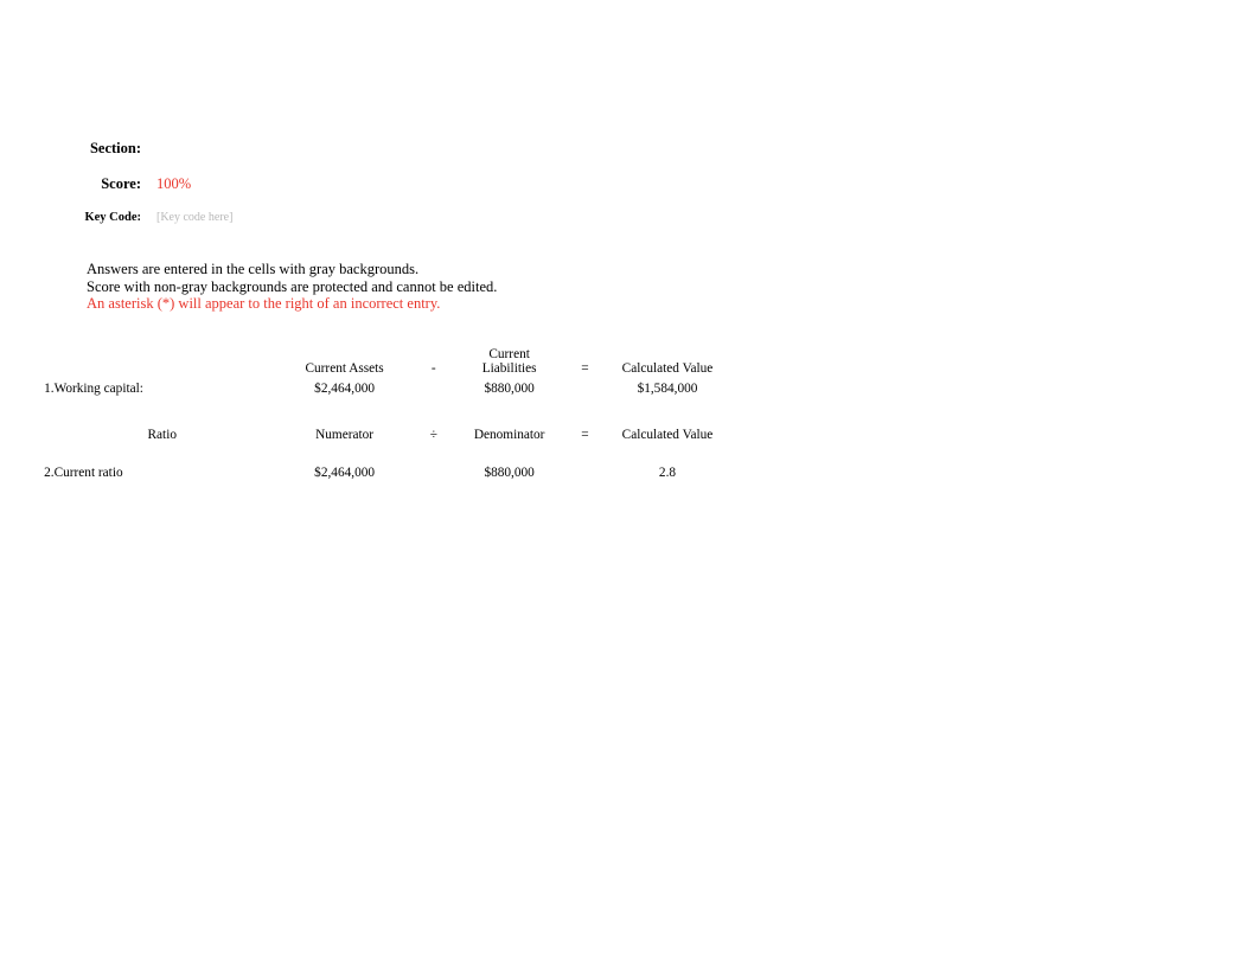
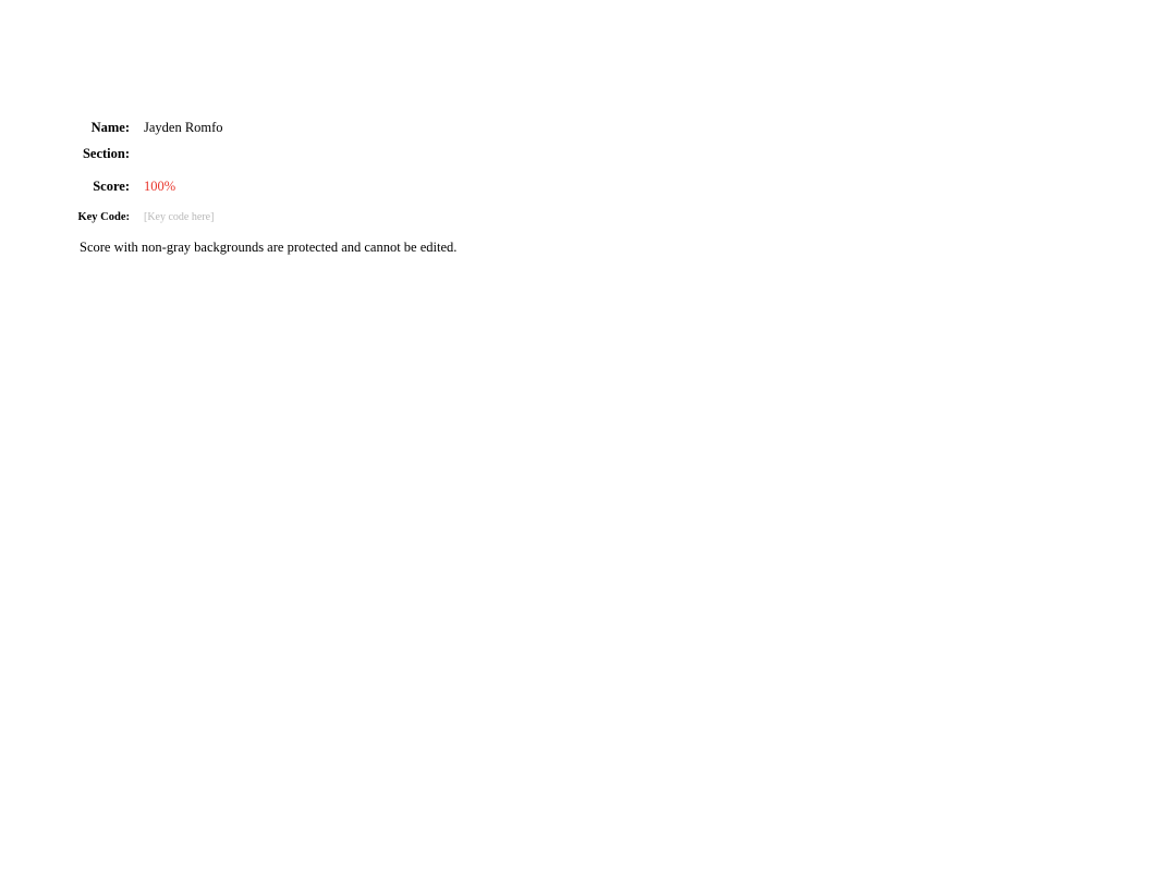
+ Name:
+ Jayden Romfo
  Section:
  Score:
  100%
  Key Code:
  [Key code here]
- Answers are entered in the cells with gray backgrounds.
  Score with non-gray backgrounds are protected and cannot be edited.
- An asterisk (*) will appear to the right of an incorrect entry.
- 		Current Assets	-	Current Liabilities	=	Calculated Value
- 1.	Working capital:	$2,464,000		$880,000		$1,584,000
- 	Ratio	Numerator	÷	Denominator	=	Calculated Value
- 2.	Current ratio	$2,464,000		$880,000		2.8
